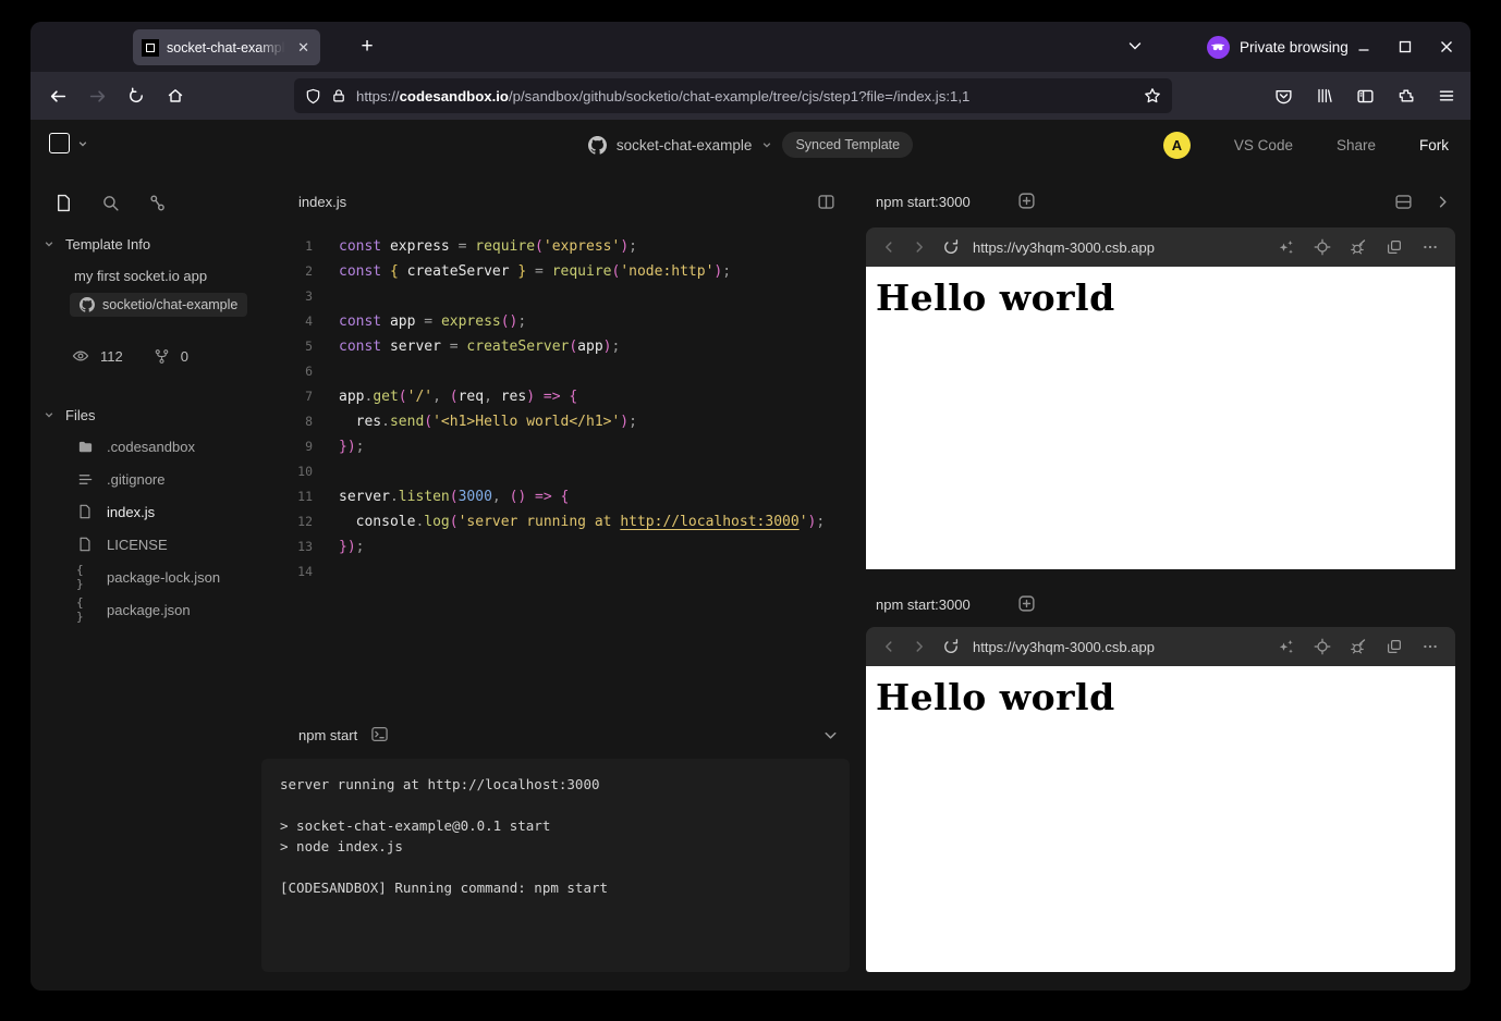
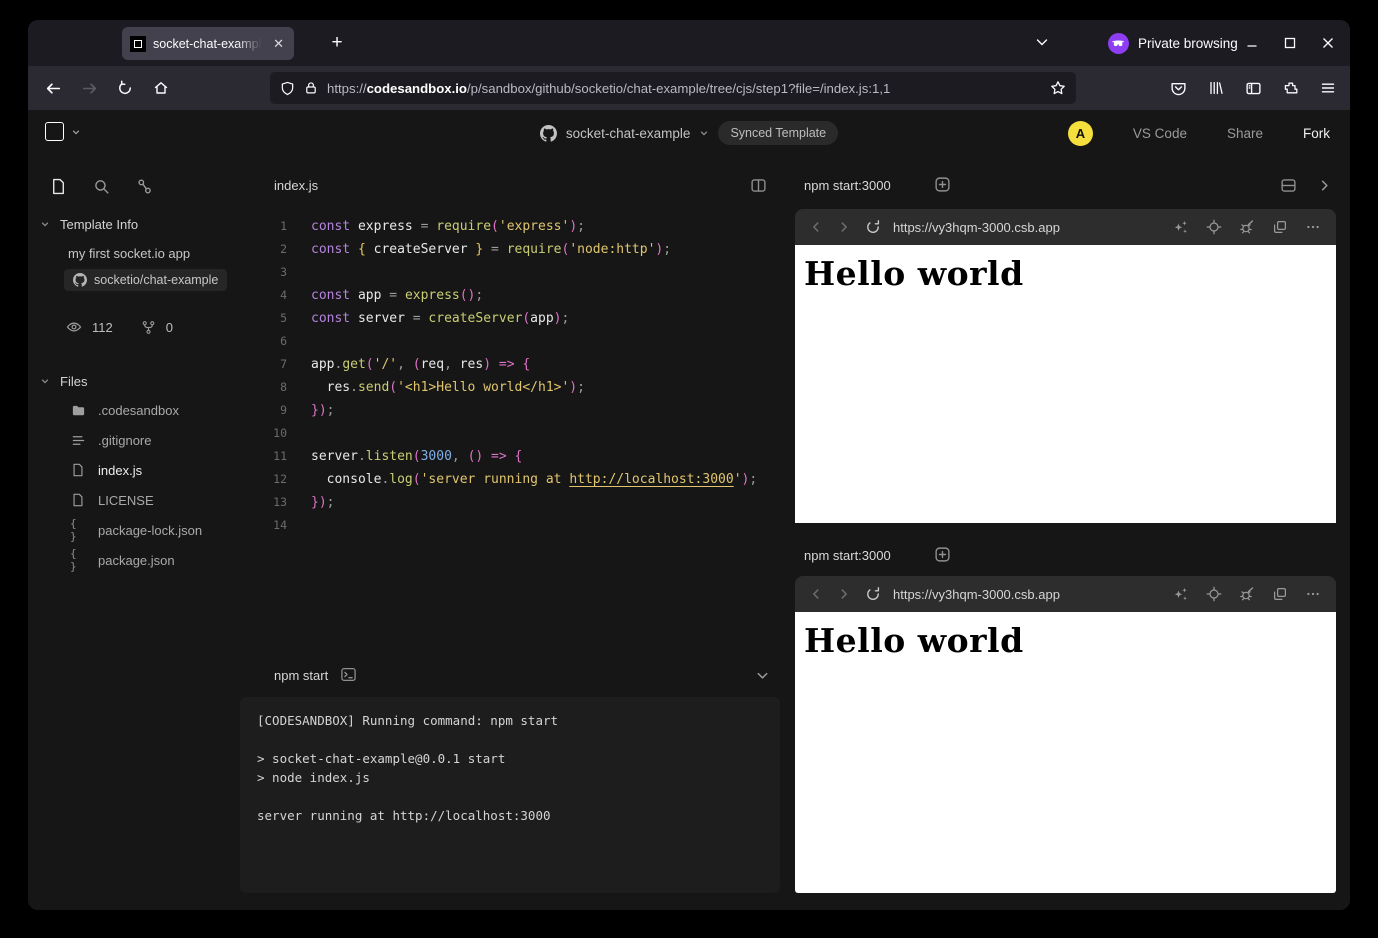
  socket-chat-exampl
  ✕
  +
  Private browsing
  https://codesandbox.io/p/sandbox/github/socketio/chat-example/tree/cjs/step1?file=/index.js:1,1
  socket-chat-example
  Synced Template
  A
  VS Code
  Share
  Fork
  Template Info
  my first socket.io app
  socketio/chat-example
  112
  0
  Files
  .codesandbox
  .gitignore
  index.js
  LICENSE
  { }
  package-lock.json
  { }
  package.json
  index.js
  1
  const express = require('express');
  2
  const { createServer } = require('node:http');
  3
  4
  const app = express();
  5
  const server = createServer(app);
  6
  7
  app.get('/', (req, res) => {
  8
  res.send('<h1>Hello world</h1>');
  9
  });
  10
  11
  server.listen(3000, () => {
  12
  console.log('server running at http://localhost:3000');
  13
  });
  14
  npm start
- server running at http://localhost:3000
+ [CODESANDBOX] Running command: npm start
  > socket-chat-example@0.0.1 start
  > node index.js
- [CODESANDBOX] Running command: npm start
+ server running at http://localhost:3000
  npm start:3000
  https://vy3hqm-3000.csb.app
  Hello world
  npm start:3000
  https://vy3hqm-3000.csb.app
  Hello world
